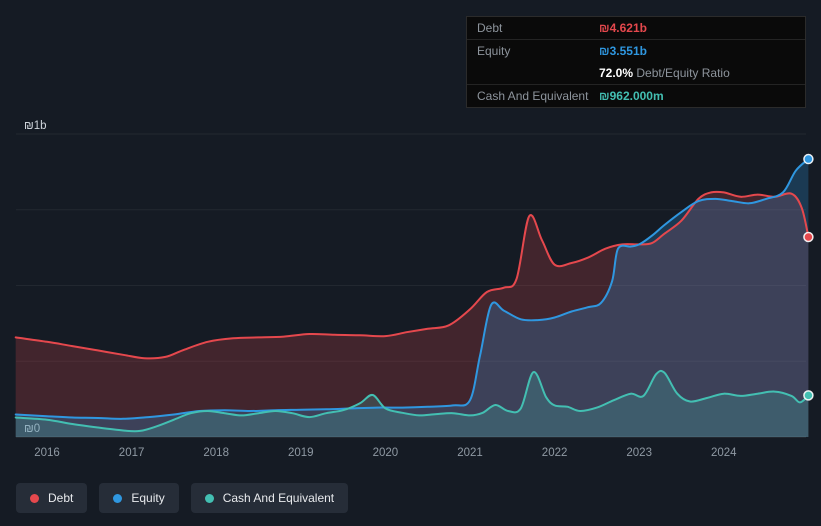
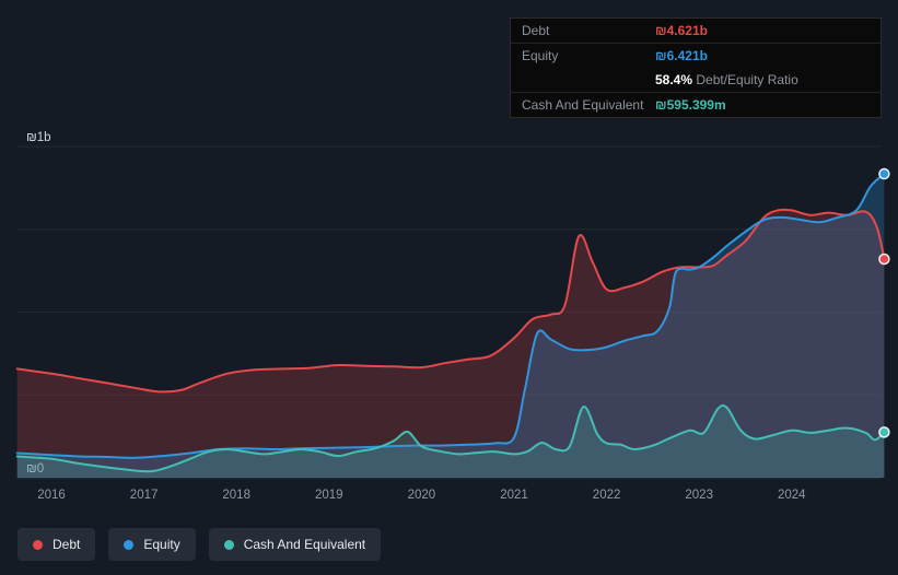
  ₪1b
  ₪0
  2016
  2017
  2018
  2019
  2020
  2021
  2022
  2023
  2024
  Debt
  ₪4.621b
  Equity
- ₪3.551b
+ ₪6.421b
- 72.0% Debt/Equity Ratio
+ 58.4% Debt/Equity Ratio
  Cash And Equivalent
- ₪962.000m
+ ₪595.399m
  Debt
  Equity
  Cash And Equivalent
